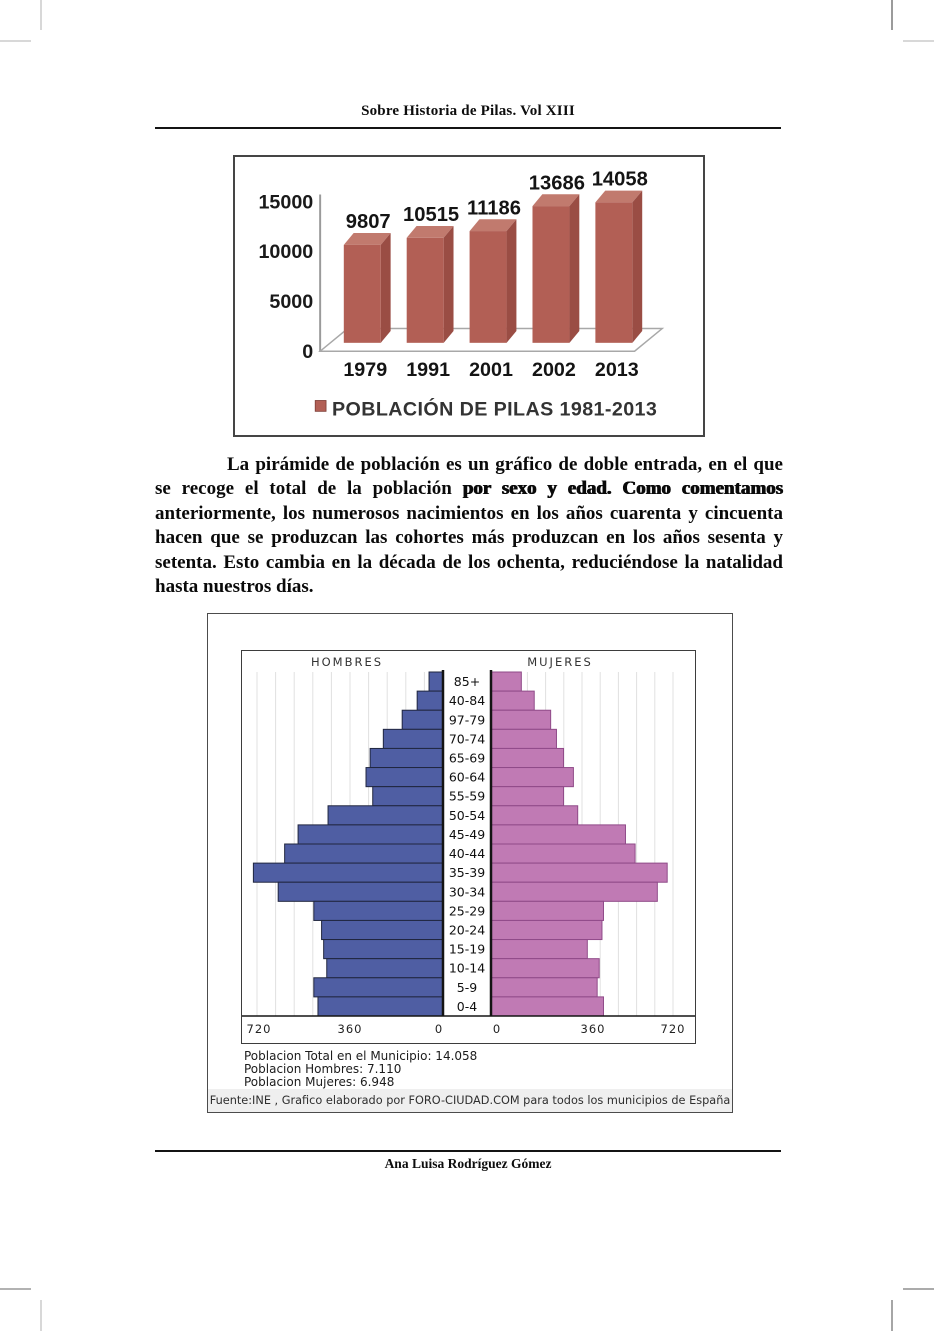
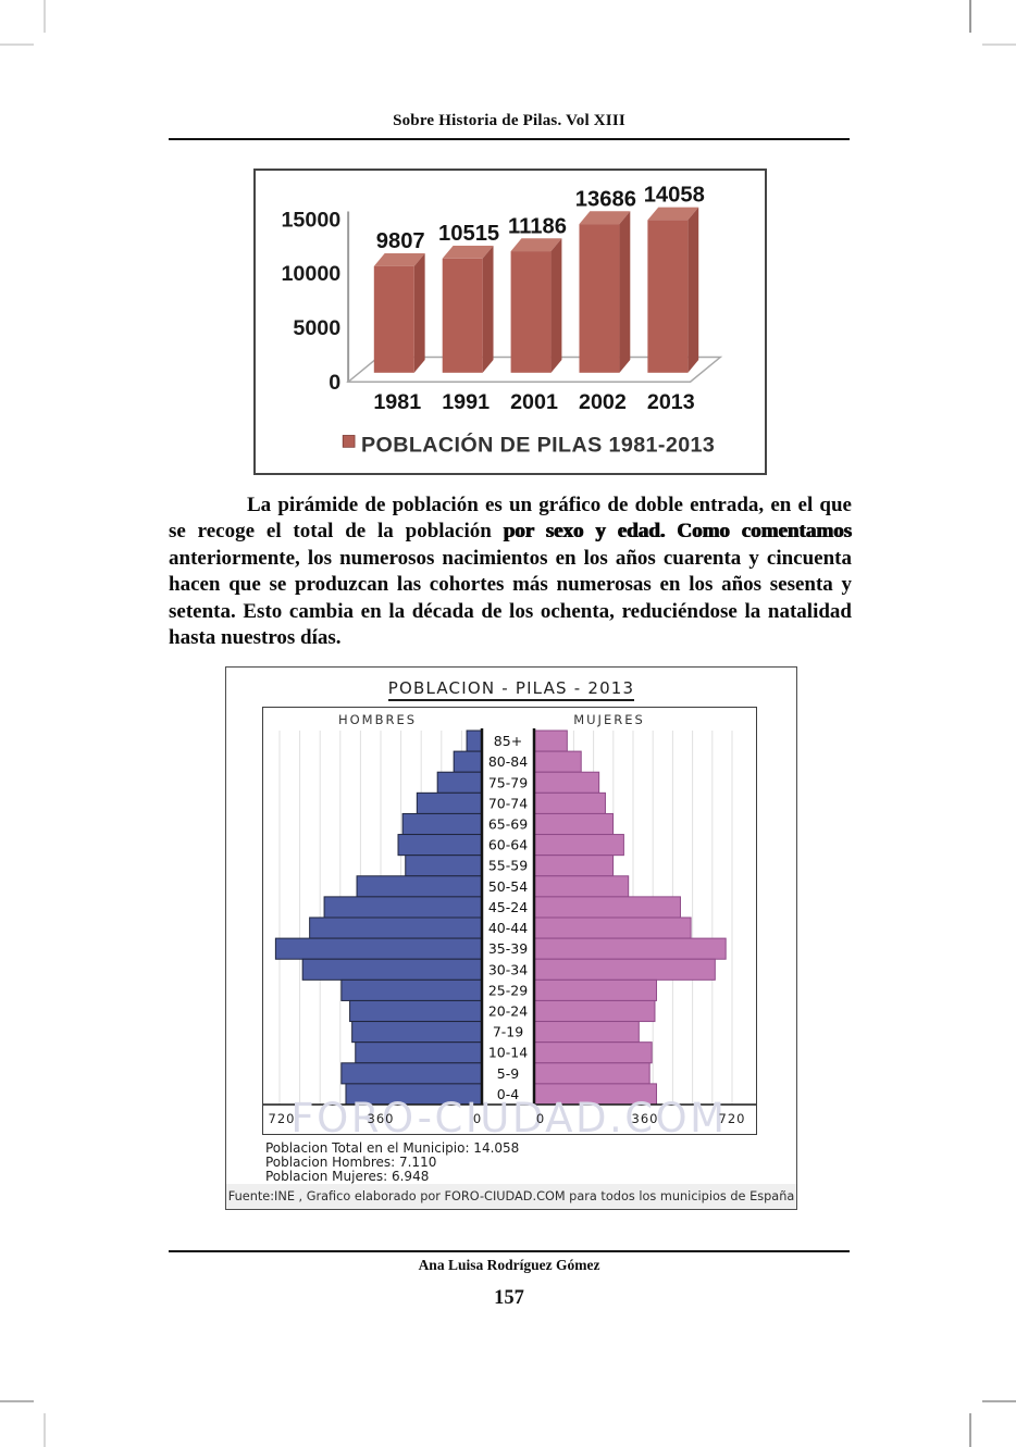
  Sobre Historia de Pilas. Vol XIII
  15000
  10000
  5000
  0
  9807
- 1979
+ 1981
  10515
  1991
  11186
  2001
  13686
  2002
  14058
  2013
  POBLACIÓN DE PILAS 1981-2013
- La pirámide de población es un gráfico de doble entrada, en el que se recoge el total de la población por sexo y edad. Como comentamos anteriormente, los numerosos nacimientos en los años cuarenta y cincuenta hacen que se produzcan las cohortes más produzcan en los años sesenta y setenta. Esto cambia en la década de los ochenta, reduciéndose la natalidad hasta nuestros días.
+ La pirámide de población es un gráfico de doble entrada, en el que se recoge el total de la población por sexo y edad. Como comentamos anteriormente, los numerosos nacimientos en los años cuarenta y cincuenta hacen que se produzcan las cohortes más numerosas en los años sesenta y setenta. Esto cambia en la década de los ochenta, reduciéndose la natalidad hasta nuestros días.
+ POBLACION - PILAS - 2013
  HOMBRES
  MUJERES
  85+
- 40-84
+ 80-84
- 97-79
+ 75-79
  70-74
  65-69
  60-64
  55-59
  50-54
- 45-49
+ 45-24
  40-44
  35-39
  30-34
  25-29
  20-24
- 15-19
+ 7-19
  10-14
  5-9
  0-4
+ FORO-CIUDAD.COM
  720
  360
  0
  0
  360
  720
  Poblacion Total en el Municipio: 14.058
  Poblacion Hombres: 7.110
  Poblacion Mujeres: 6.948
  Fuente:INE , Grafico elaborado por FORO-CIUDAD.COM para todos los municipios de España
  Ana Luisa Rodríguez Gómez
+ 157
